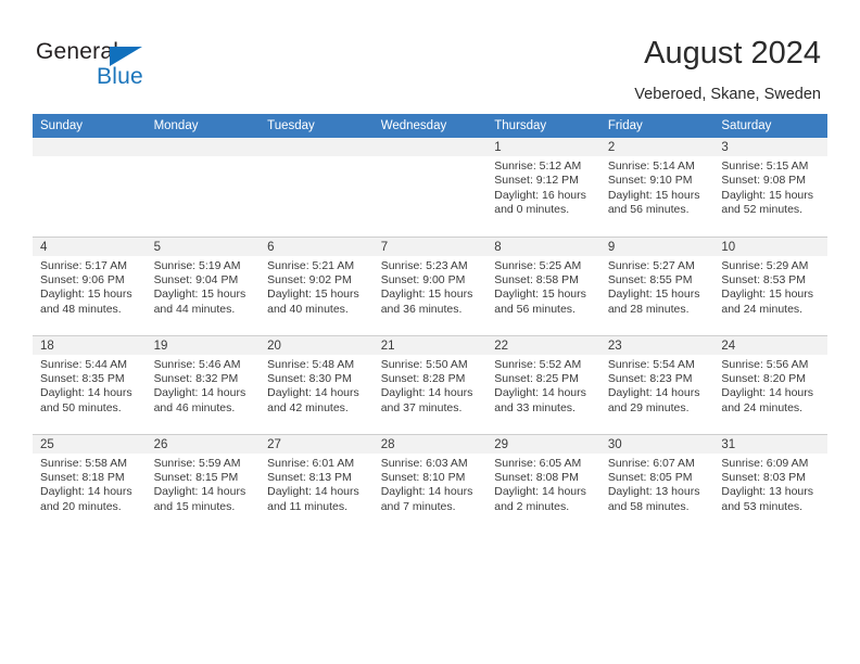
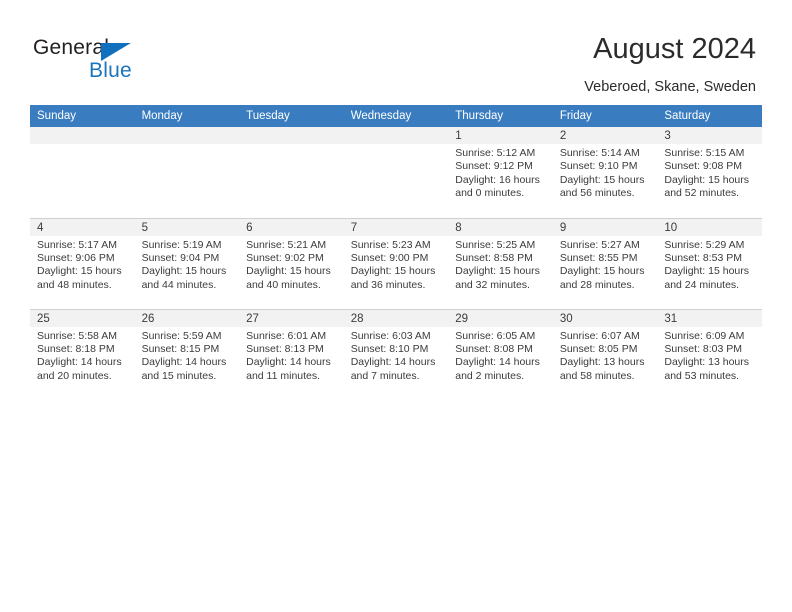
  General
  Blue
  August 2024
  Veberoed, Skane, Sweden
  Sunday	Monday	Tuesday	Wednesday	Thursday	Friday	Saturday
  				1Sunrise: 5:12 AMSunset: 9:12 PMDaylight: 16 hoursand 0 minutes.	2Sunrise: 5:14 AMSunset: 9:10 PMDaylight: 15 hoursand 56 minutes.	3Sunrise: 5:15 AMSunset: 9:08 PMDaylight: 15 hoursand 52 minutes.
- 4Sunrise: 5:17 AMSunset: 9:06 PMDaylight: 15 hoursand 48 minutes.	5Sunrise: 5:19 AMSunset: 9:04 PMDaylight: 15 hoursand 44 minutes.	6Sunrise: 5:21 AMSunset: 9:02 PMDaylight: 15 hoursand 40 minutes.	7Sunrise: 5:23 AMSunset: 9:00 PMDaylight: 15 hoursand 36 minutes.	8Sunrise: 5:25 AMSunset: 8:58 PMDaylight: 15 hoursand 56 minutes.	9Sunrise: 5:27 AMSunset: 8:55 PMDaylight: 15 hoursand 28 minutes.	10Sunrise: 5:29 AMSunset: 8:53 PMDaylight: 15 hoursand 24 minutes.
+ 4Sunrise: 5:17 AMSunset: 9:06 PMDaylight: 15 hoursand 48 minutes.	5Sunrise: 5:19 AMSunset: 9:04 PMDaylight: 15 hoursand 44 minutes.	6Sunrise: 5:21 AMSunset: 9:02 PMDaylight: 15 hoursand 40 minutes.	7Sunrise: 5:23 AMSunset: 9:00 PMDaylight: 15 hoursand 36 minutes.	8Sunrise: 5:25 AMSunset: 8:58 PMDaylight: 15 hoursand 32 minutes.	9Sunrise: 5:27 AMSunset: 8:55 PMDaylight: 15 hoursand 28 minutes.	10Sunrise: 5:29 AMSunset: 8:53 PMDaylight: 15 hoursand 24 minutes.
- 18Sunrise: 5:44 AMSunset: 8:35 PMDaylight: 14 hoursand 50 minutes.	19Sunrise: 5:46 AMSunset: 8:32 PMDaylight: 14 hoursand 46 minutes.	20Sunrise: 5:48 AMSunset: 8:30 PMDaylight: 14 hoursand 42 minutes.	21Sunrise: 5:50 AMSunset: 8:28 PMDaylight: 14 hoursand 37 minutes.	22Sunrise: 5:52 AMSunset: 8:25 PMDaylight: 14 hoursand 33 minutes.	23Sunrise: 5:54 AMSunset: 8:23 PMDaylight: 14 hoursand 29 minutes.	24Sunrise: 5:56 AMSunset: 8:20 PMDaylight: 14 hoursand 24 minutes.
  25Sunrise: 5:58 AMSunset: 8:18 PMDaylight: 14 hoursand 20 minutes.	26Sunrise: 5:59 AMSunset: 8:15 PMDaylight: 14 hoursand 15 minutes.	27Sunrise: 6:01 AMSunset: 8:13 PMDaylight: 14 hoursand 11 minutes.	28Sunrise: 6:03 AMSunset: 8:10 PMDaylight: 14 hoursand 7 minutes.	29Sunrise: 6:05 AMSunset: 8:08 PMDaylight: 14 hoursand 2 minutes.	30Sunrise: 6:07 AMSunset: 8:05 PMDaylight: 13 hoursand 58 minutes.	31Sunrise: 6:09 AMSunset: 8:03 PMDaylight: 13 hoursand 53 minutes.
